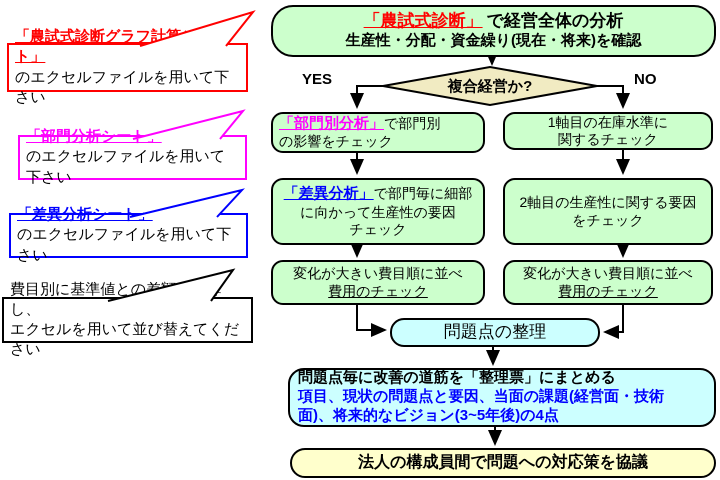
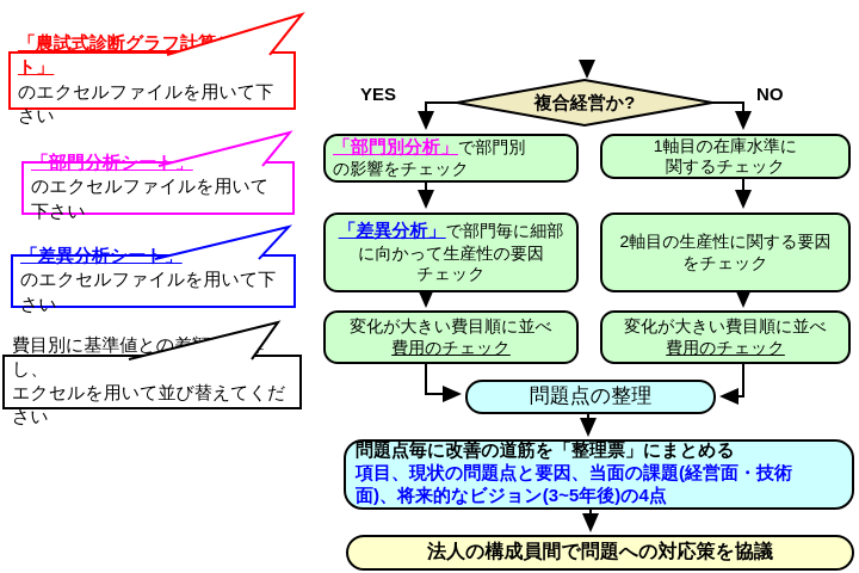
  「農試式診断グラフ計ト」
  のエクセルファイルを用いて下さい
  「部門分析シー
  のエクセルファイルを用いて下さい
  「差異分析シート
  のエクセルファイルを用いて下さい
  エクセルを用いて並び替えてください
- 「農試式診断」 で経営全体の分析
- 生産性・分配・資金繰り(現在・将来)を確認
  複合経営か?
  YES
  NO
  「部門別分析」で部門別
  の影響をチェック
  「差異分析」で部門毎に細部
  に向かって生産性の要因
  チェック
  変化が大きい費目順に並べ
  費用のチェック
  1軸目の在庫水準に
  関するチェック
  2軸目の生産性に関する要因
  をチェック
  変化が大きい費目順に並べ
  費用のチェック
  問題点の整理
  問題点毎に改善の道筋を「整理票」にまとめる
  項目、現状の問題点と要因、当面の課題(経営面・技術
  面)、将来的なビジョン(3~5年後)の4点
  法人の構成員間で問題への対応策を協議
